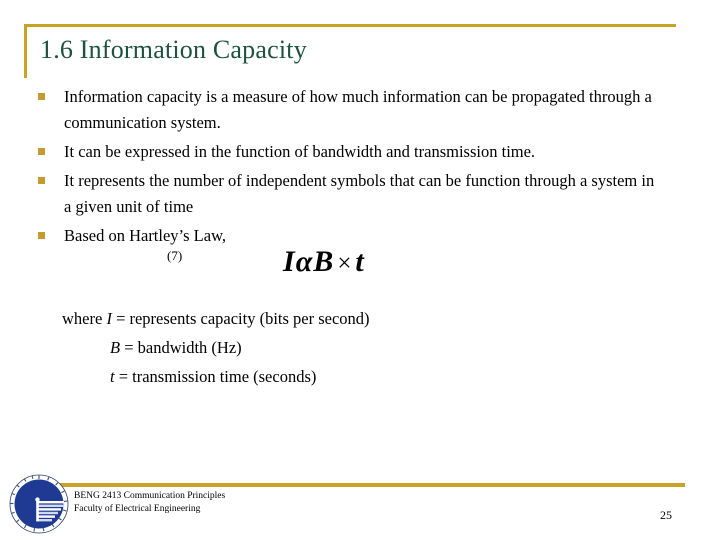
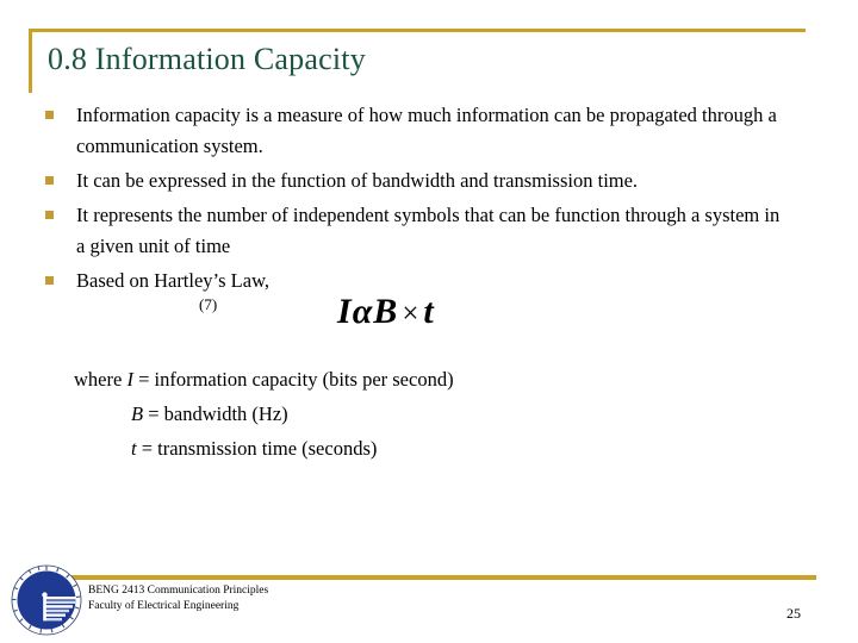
- 1.6 Information Capacity
+ 0.8 Information Capacity
  Information capacity is a measure of how much information can be propagated through a communication system.
  It can be expressed in the function of bandwidth and transmission time.
  It represents the number of independent symbols that can be function through a system in a given unit of time
  Based on Hartley’s Law,
  (7)
  IαB×t
- where I = represents capacity (bits per second)
+ where I = information capacity (bits per second)
  B = bandwidth (Hz)
  t = transmission time (seconds)
  BENG 2413 Communication Principles
  Faculty of Electrical Engineering
  25
